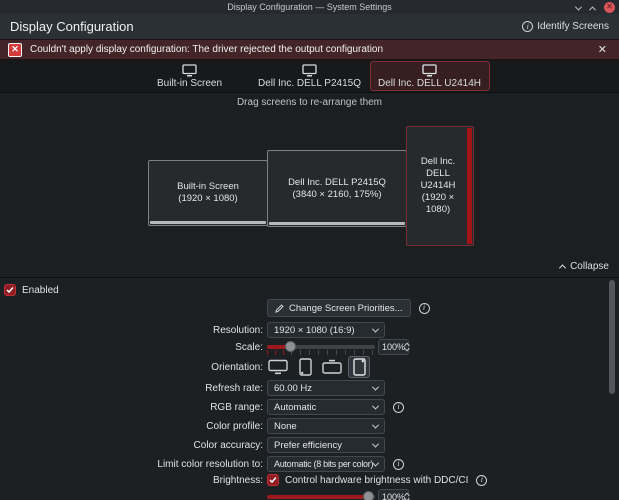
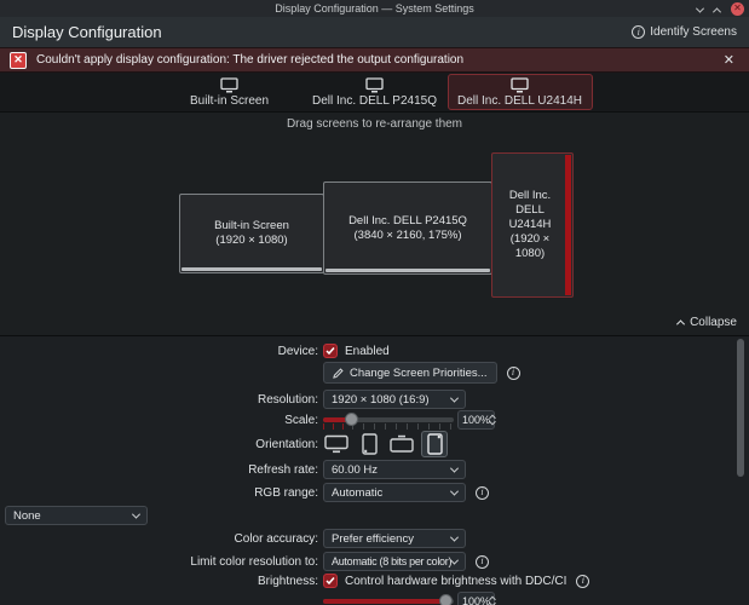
  Display Configuration — System Settings
  ✕
  Display Configuration
  i
  Identify Screens
  ✕
  Couldn't apply display configuration: The driver rejected the output configuration
  ✕
  Built-in Screen
  Dell Inc. DELL P2415Q
  Dell Inc. DELL U2414H
  Drag screens to re-arrange them
  Built-in Screen
  (1920 × 1080)
  Dell Inc. DELL P2415Q
  (3840 × 2160, 175%)
  Dell Inc. DELL U2414H
  (1920 × 1080)
  Collapse
+ Device:
  Enabled
  Change Screen Priorities...
  i
  Resolution:
  1920 × 1080 (16:9)
  Scale:
  100%
  Orientation:
  Refresh rate:
  60.00 Hz
  RGB range:
  Automatic
  i
- Color profile:
  None
  Color accuracy:
  Prefer efficiency
  Limit color resolution to:
  Automatic (8 bits per color)
  i
  Brightness:
  Control hardware brightness with DDC/CI
  i
  100%
